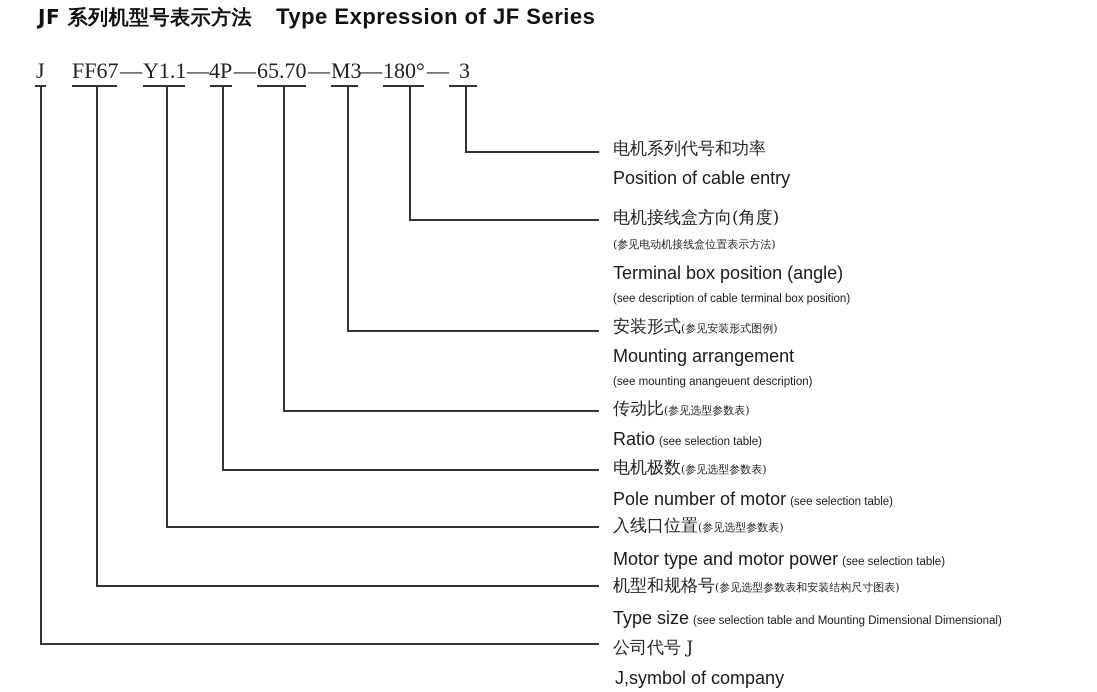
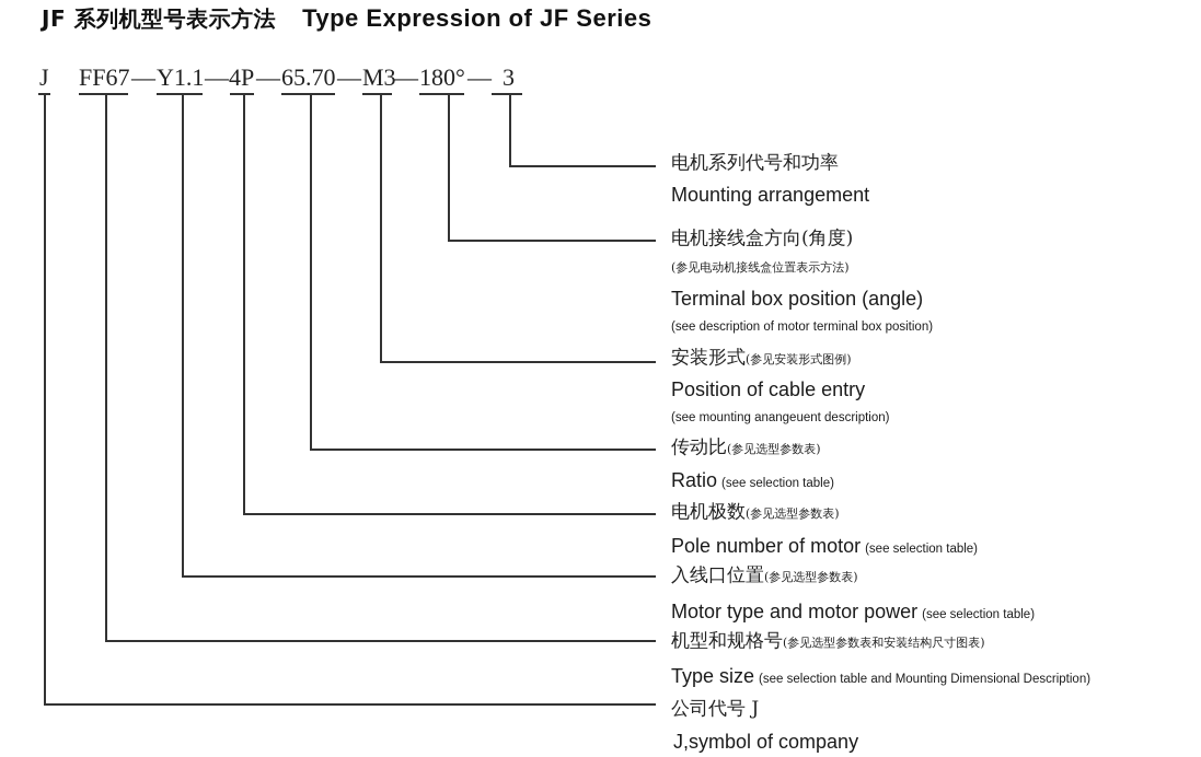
  JF 系列机型号表示方法 Type Expression of JF Series
  J
  FF67
  —
  Y1.1
  —
  4P
  —
  65.70
  —
  M3
  —
  180°
  —
  3
  电机系列代号和功率
- Position of cable entry
+ Mounting arrangement
  电机接线盒方向(角度)
  (参见电动机接线盒位置表示方法)
  Terminal box position (angle)
- (see description of cable terminal box position)
+ (see description of motor terminal box position)
  安装形式(参见安装形式图例)
- Mounting arrangement
+ Position of cable entry
  (see mounting anangeuent description)
  传动比(参见选型参数表)
  Ratio (see selection table)
  电机极数(参见选型参数表)
  Pole number of motor (see selection table)
  入线口位置(参见选型参数表)
  Motor type and motor power (see selection table)
  机型和规格号(参见选型参数表和安装结构尺寸图表)
- Type size (see selection table and Mounting Dimensional Dimensional)
+ Type size (see selection table and Mounting Dimensional Description)
  公司代号 J
  J,symbol of company
